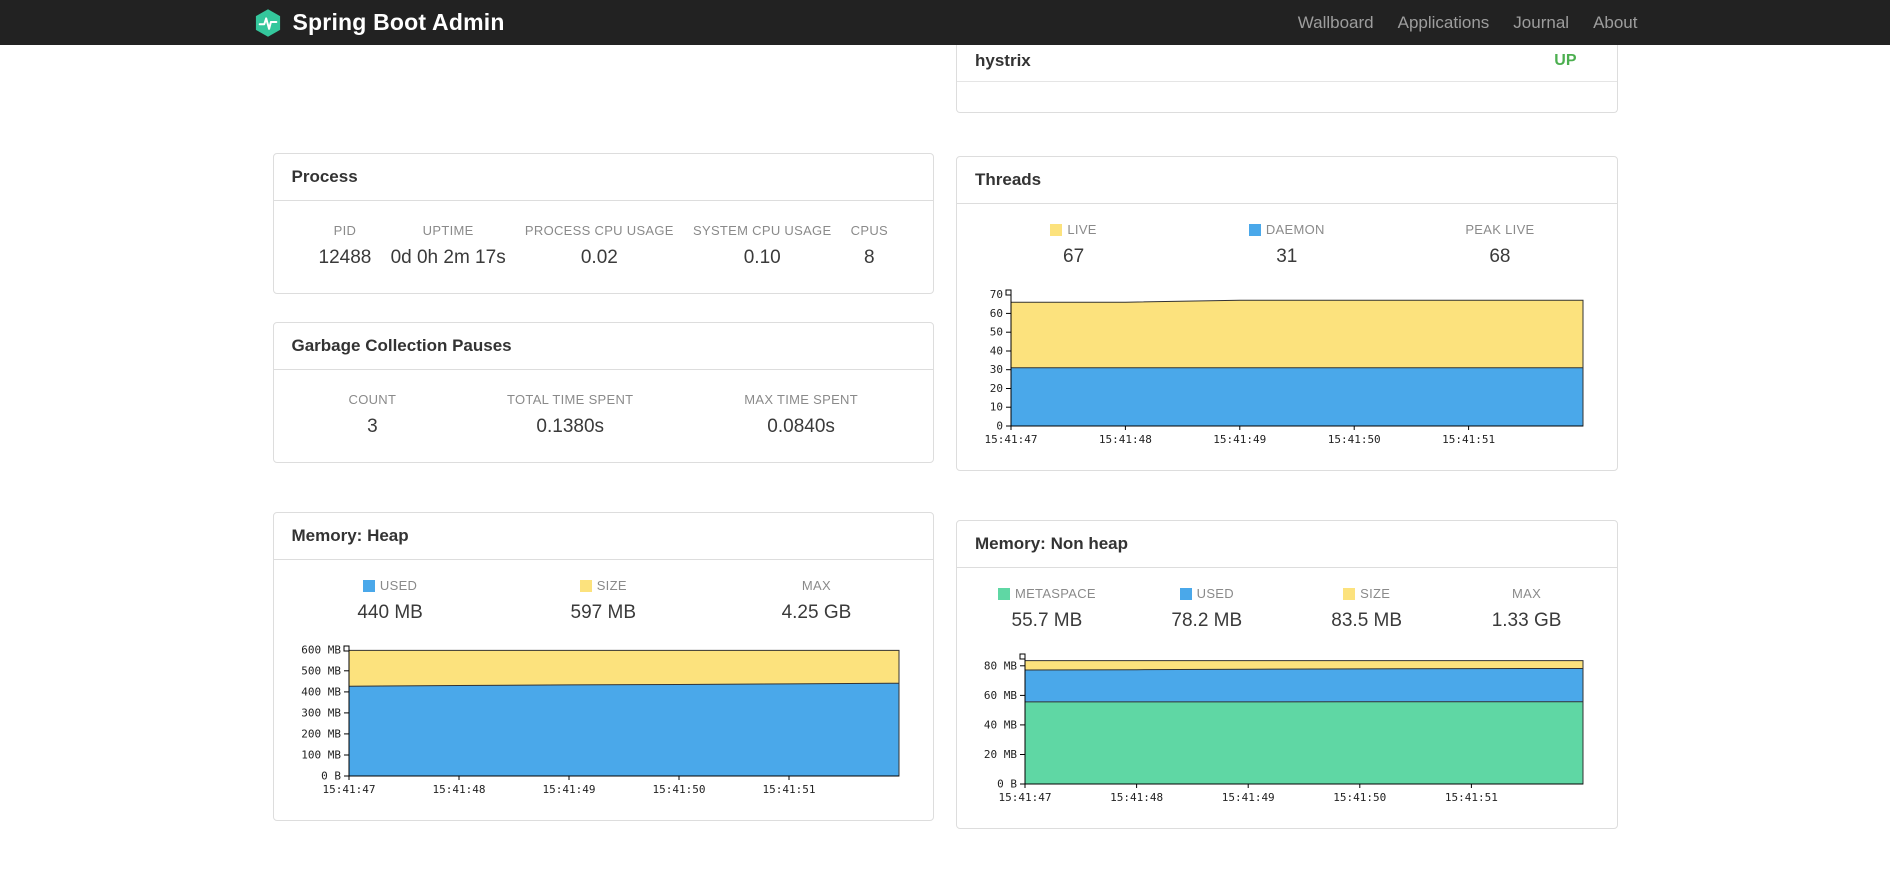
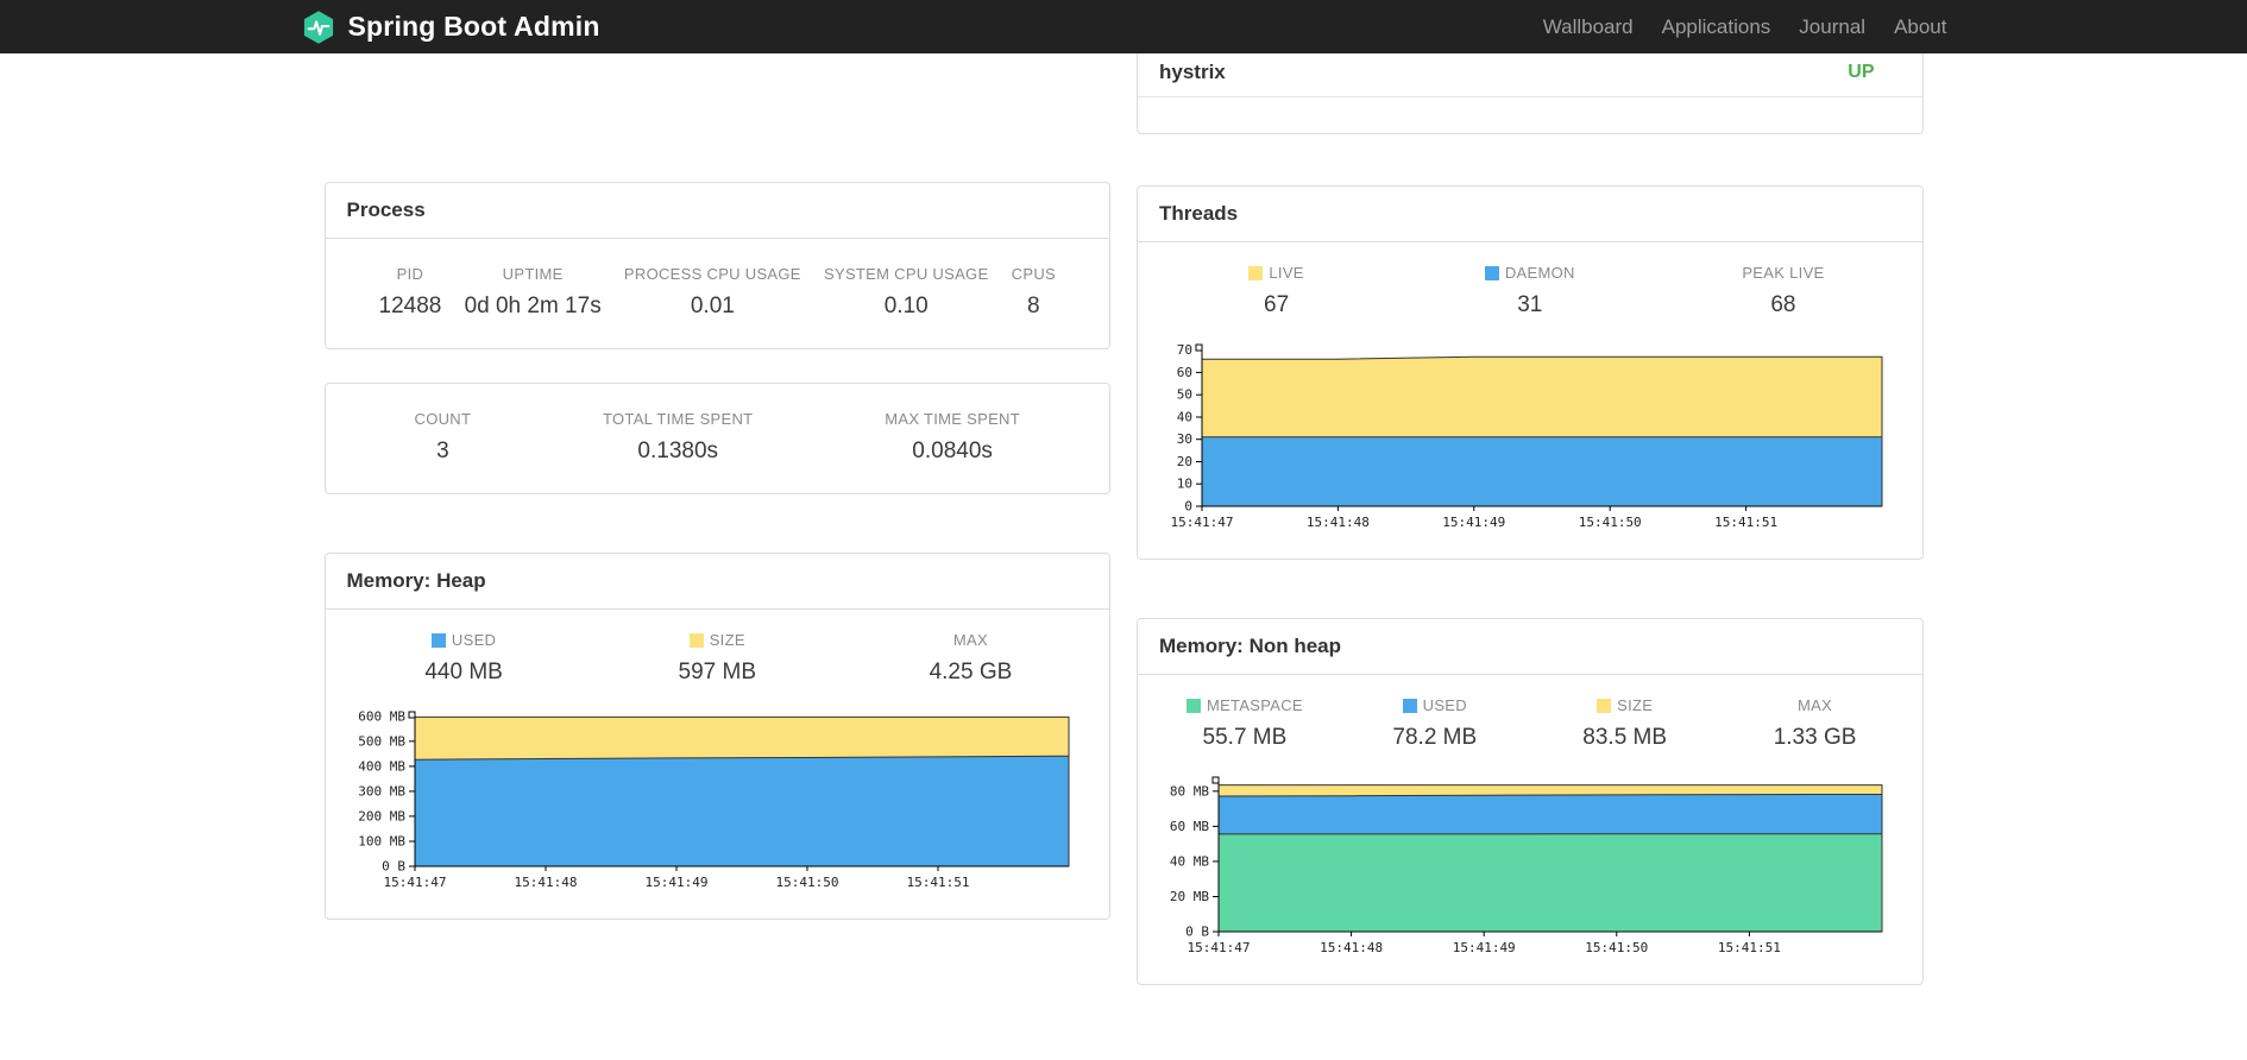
  Spring Boot Admin
  Wallboard
  Applications
  Journal
  About
  Process
  PID
  12488
  UPTIME
  0d 0h 2m 17s
  PROCESS CPU USAGE
- 0.02
+ 0.01
  SYSTEM CPU USAGE
  0.10
  CPUS
  8
- Garbage Collection Pauses
  COUNT
  3
  TOTAL TIME SPENT
  0.1380s
  MAX TIME SPENT
  0.0840s
  Memory: Heap
  USED
  440 MB
  SIZE
  597 MB
  MAX
  4.25 GB
  0 B
  100 MB
  200 MB
  300 MB
  400 MB
  500 MB
  600 MB
  15:41:47
  15:41:48
  15:41:49
  15:41:50
  15:41:51
  hystrix
  UP
  Threads
  LIVE
  67
  DAEMON
  31
  PEAK LIVE
  68
  0
  10
  20
  30
  40
  50
  60
  70
  15:41:47
  15:41:48
  15:41:49
  15:41:50
  15:41:51
  Memory: Non heap
  METASPACE
  55.7 MB
  USED
  78.2 MB
  SIZE
  83.5 MB
  MAX
  1.33 GB
  0 B
  20 MB
  40 MB
  60 MB
  80 MB
  15:41:47
  15:41:48
  15:41:49
  15:41:50
  15:41:51
